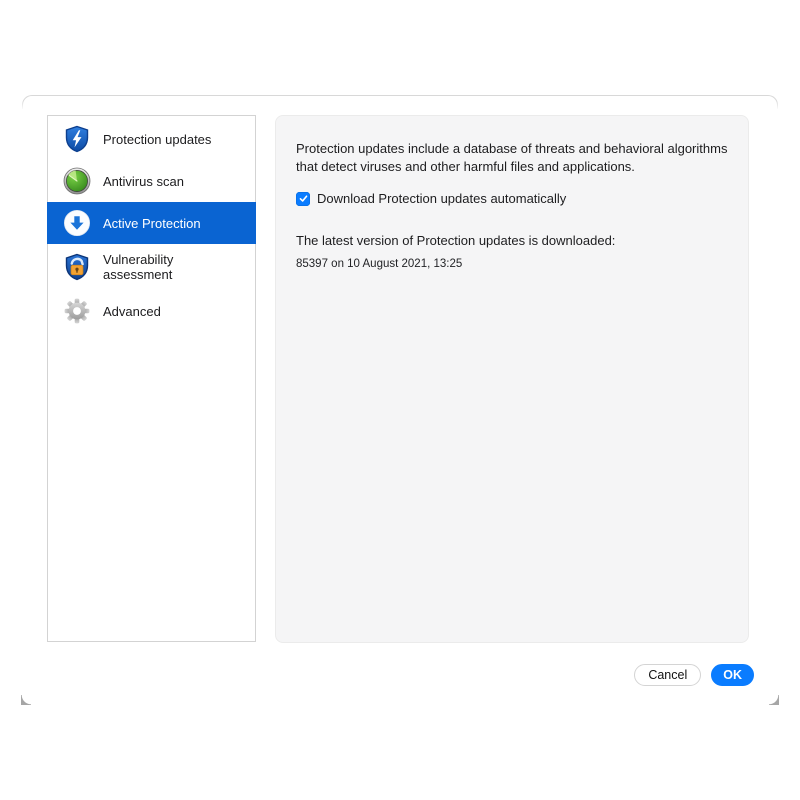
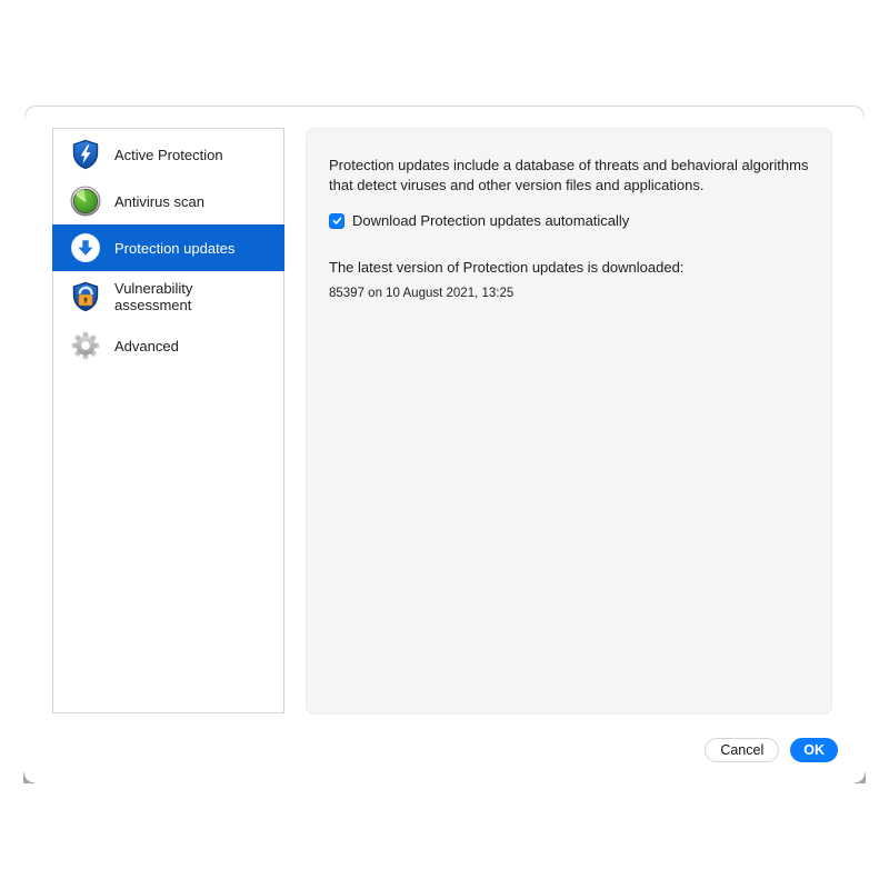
- Protection updates
+ Active Protection
  Antivirus scan
- Active Protection
+ Protection updates
  Vulnerability assessment
  Advanced
- Protection updates include a database of threats and behavioral algorithms that detect viruses and other harmful files and applications.
+ Protection updates include a database of threats and behavioral algorithms that detect viruses and other version files and applications.
  Download Protection updates automatically
  The latest version of Protection updates is downloaded:
  85397 on 10 August 2021, 13:25
  Cancel
  OK
